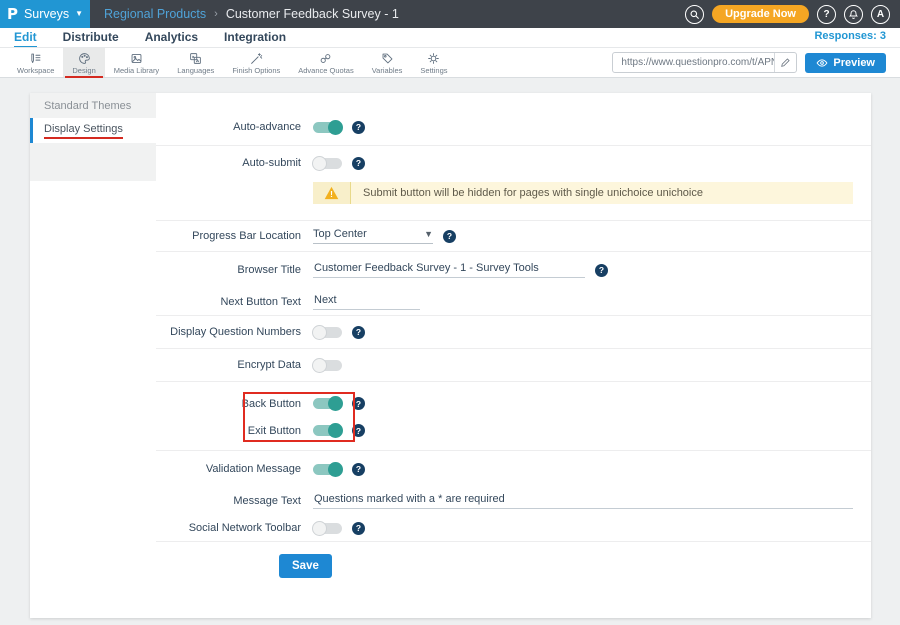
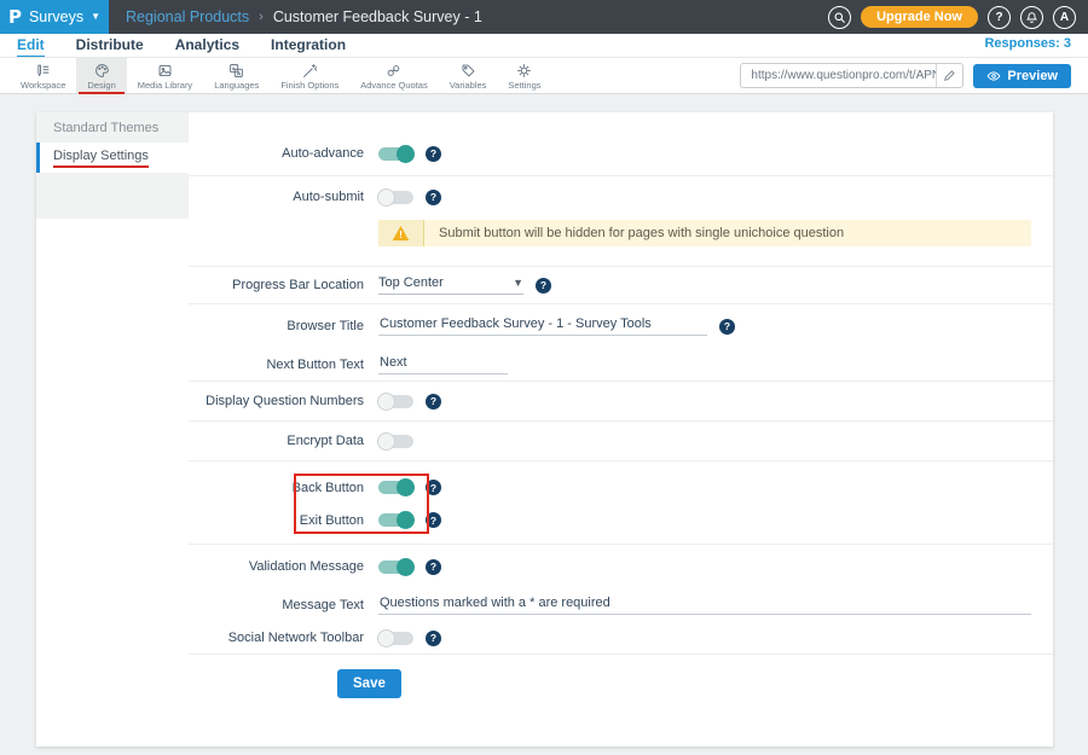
  P
  Surveys
  ▼
  Regional Products
  ›
  Customer Feedback Survey - 1
  Upgrade Now
  ?
  A
  Edit
  Distribute
  Analytics
  Integration
  Responses: 3
  Workspace
  Design
  Media Library
  Languages
  Finish Options
  Advance Quotas
  Variables
  Settings
  https://www.questionpro.com/t/AP
  Preview
  Standard Themes
  Display Settings
  Auto-advance
  ?
  Auto-submit
  ?
  !
- Submit button will be hidden for pages with single unichoice unichoice
+ Submit button will be hidden for pages with single unichoice question
  Progress Bar Location
  Top Center
  ▼
  ?
  Browser Title
  Customer Feedback Survey - 1 - Survey Tools
  ?
  Next Button Text
  Next
  Display Question Numbers
  ?
  Encrypt Data
  Back Button
  ?
  Exit Button
  ?
  Validation Message
  ?
  Message Text
  Questions marked with a * are required
  Social Network Toolbar
  ?
  Save
